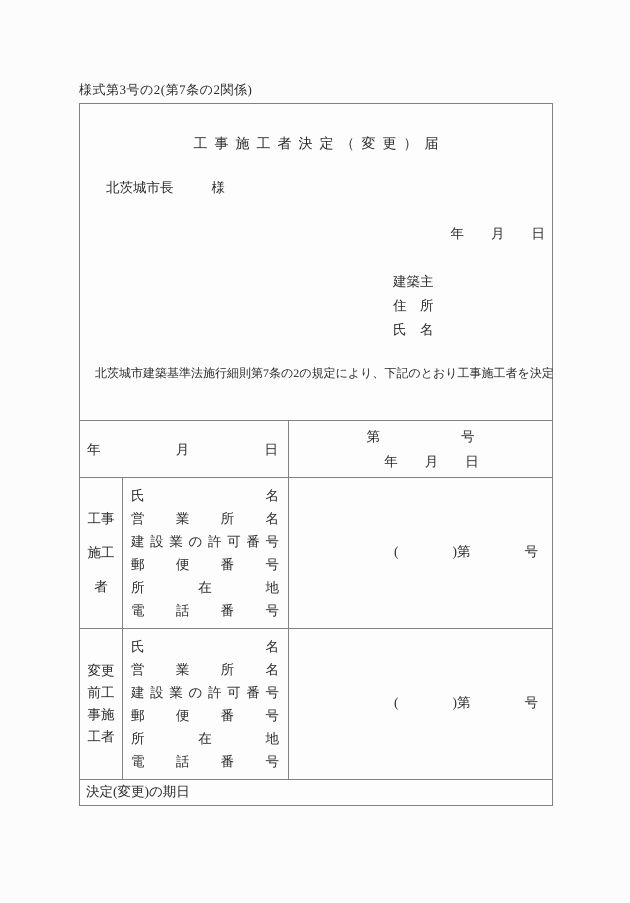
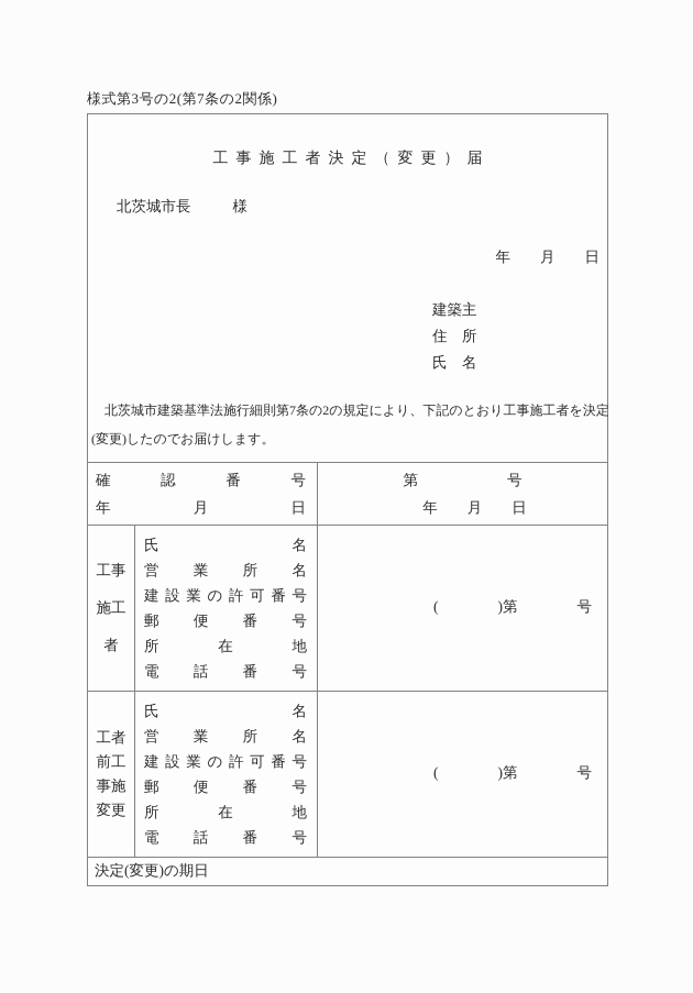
  様式第3号の2(第7条の2関係)
  工事施工者決定（変更）届
  北茨城市長 様
  年 月 日
  建築主
  住 所
  氏 名
  北茨城市建築基準法施行細則第7条の2の規定により、下記のとおり工事施工者を決定
+ (変更)したのでお届けします。
+ 確認番号
  年月日
  第 号
  年 月 日
  工事
  施工
  者
  氏名
  営業所名
  建設業の許可番号
  郵便番号
  所在地
  電話番号
  ( )第 号
- 変更
+ 工者
  前工
  事施
- 工者
+ 変更
  氏名
  営業所名
  建設業の許可番号
  郵便番号
  所在地
  電話番号
  ( )第 号
  決定(変更)の期日
